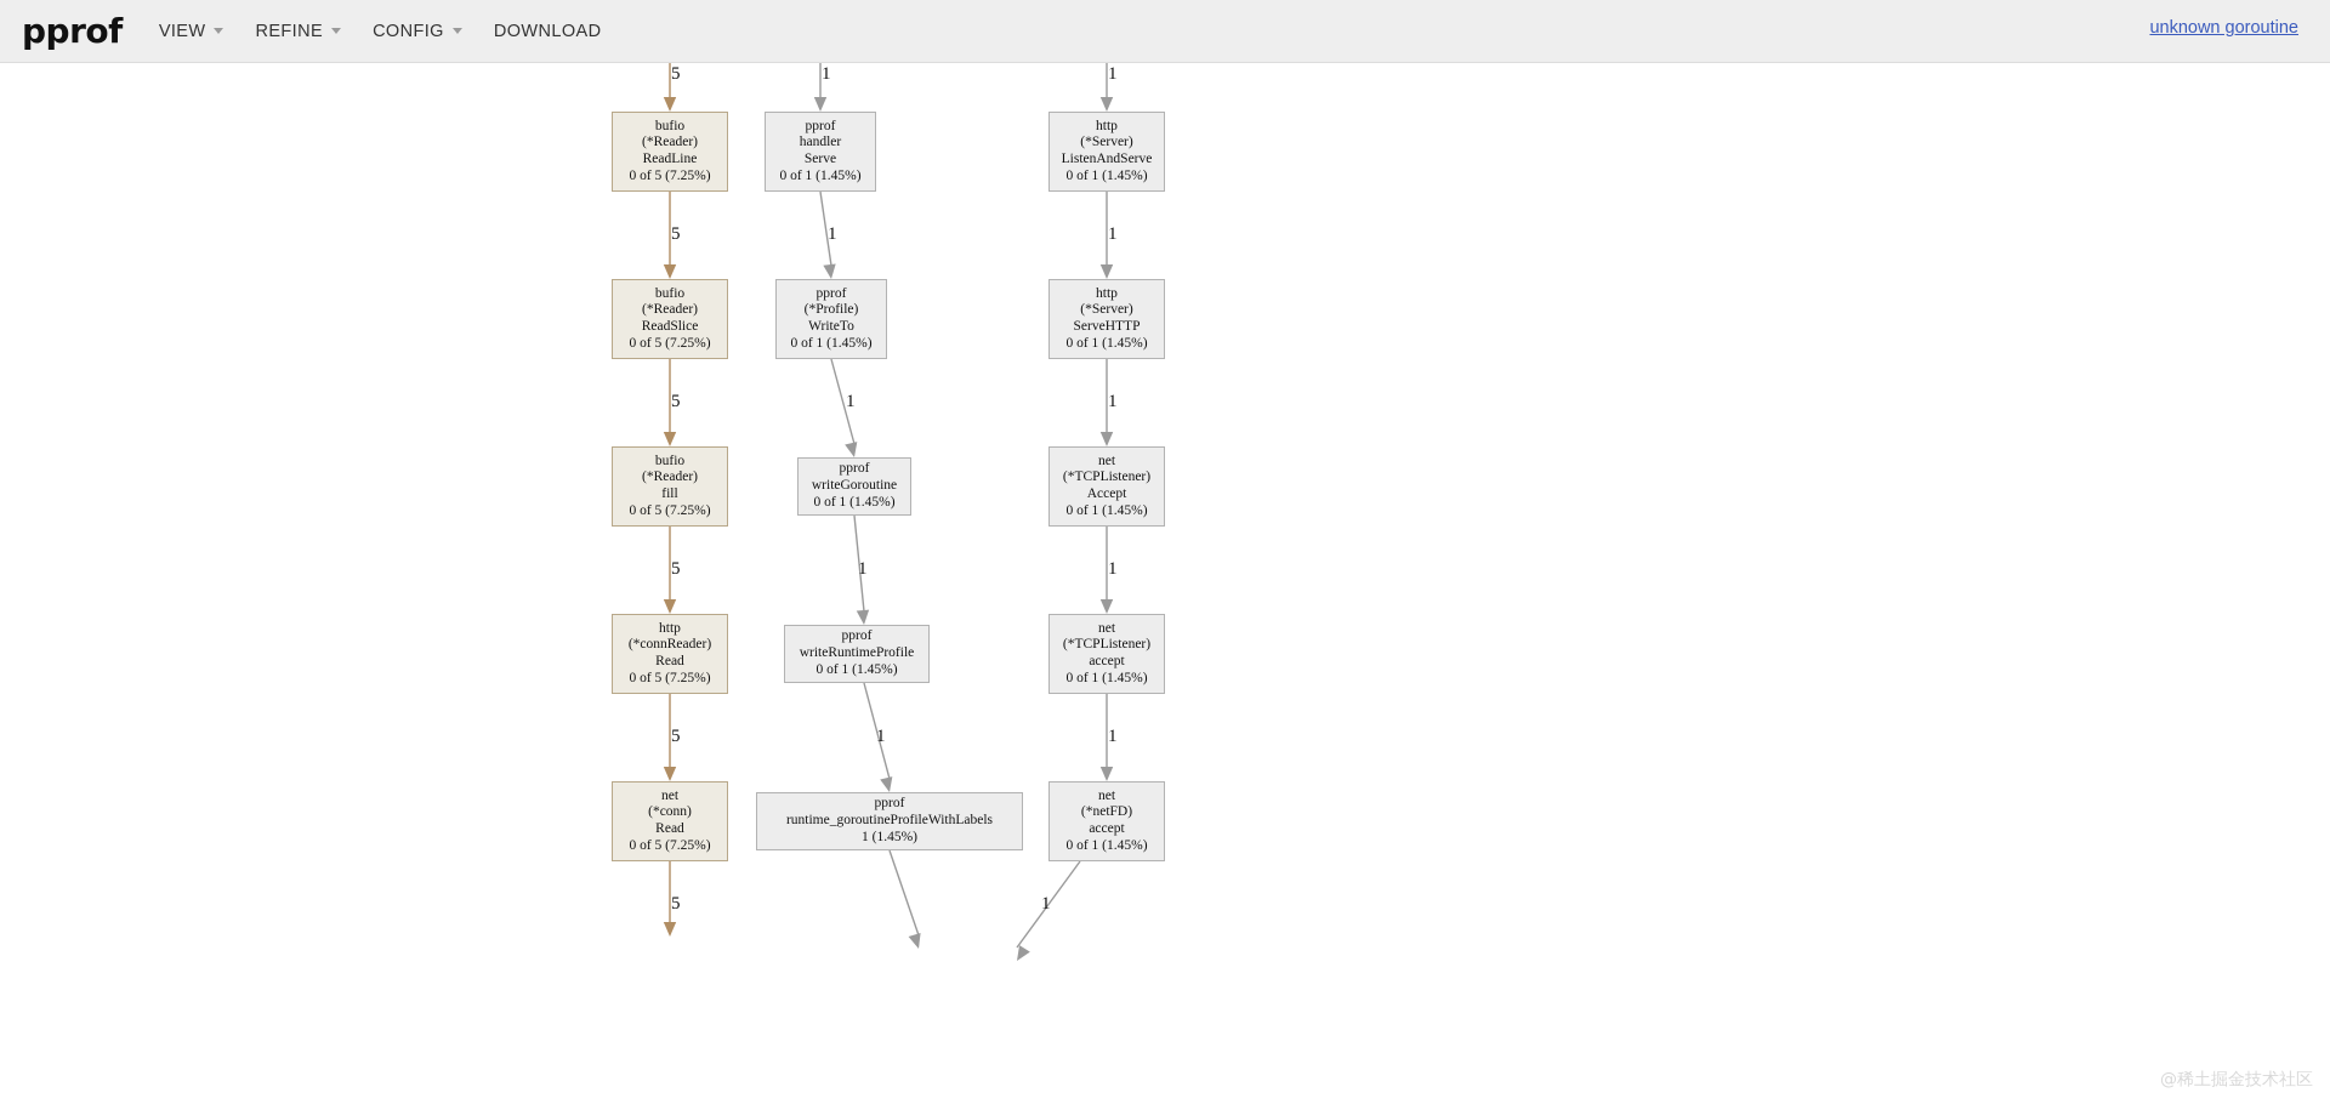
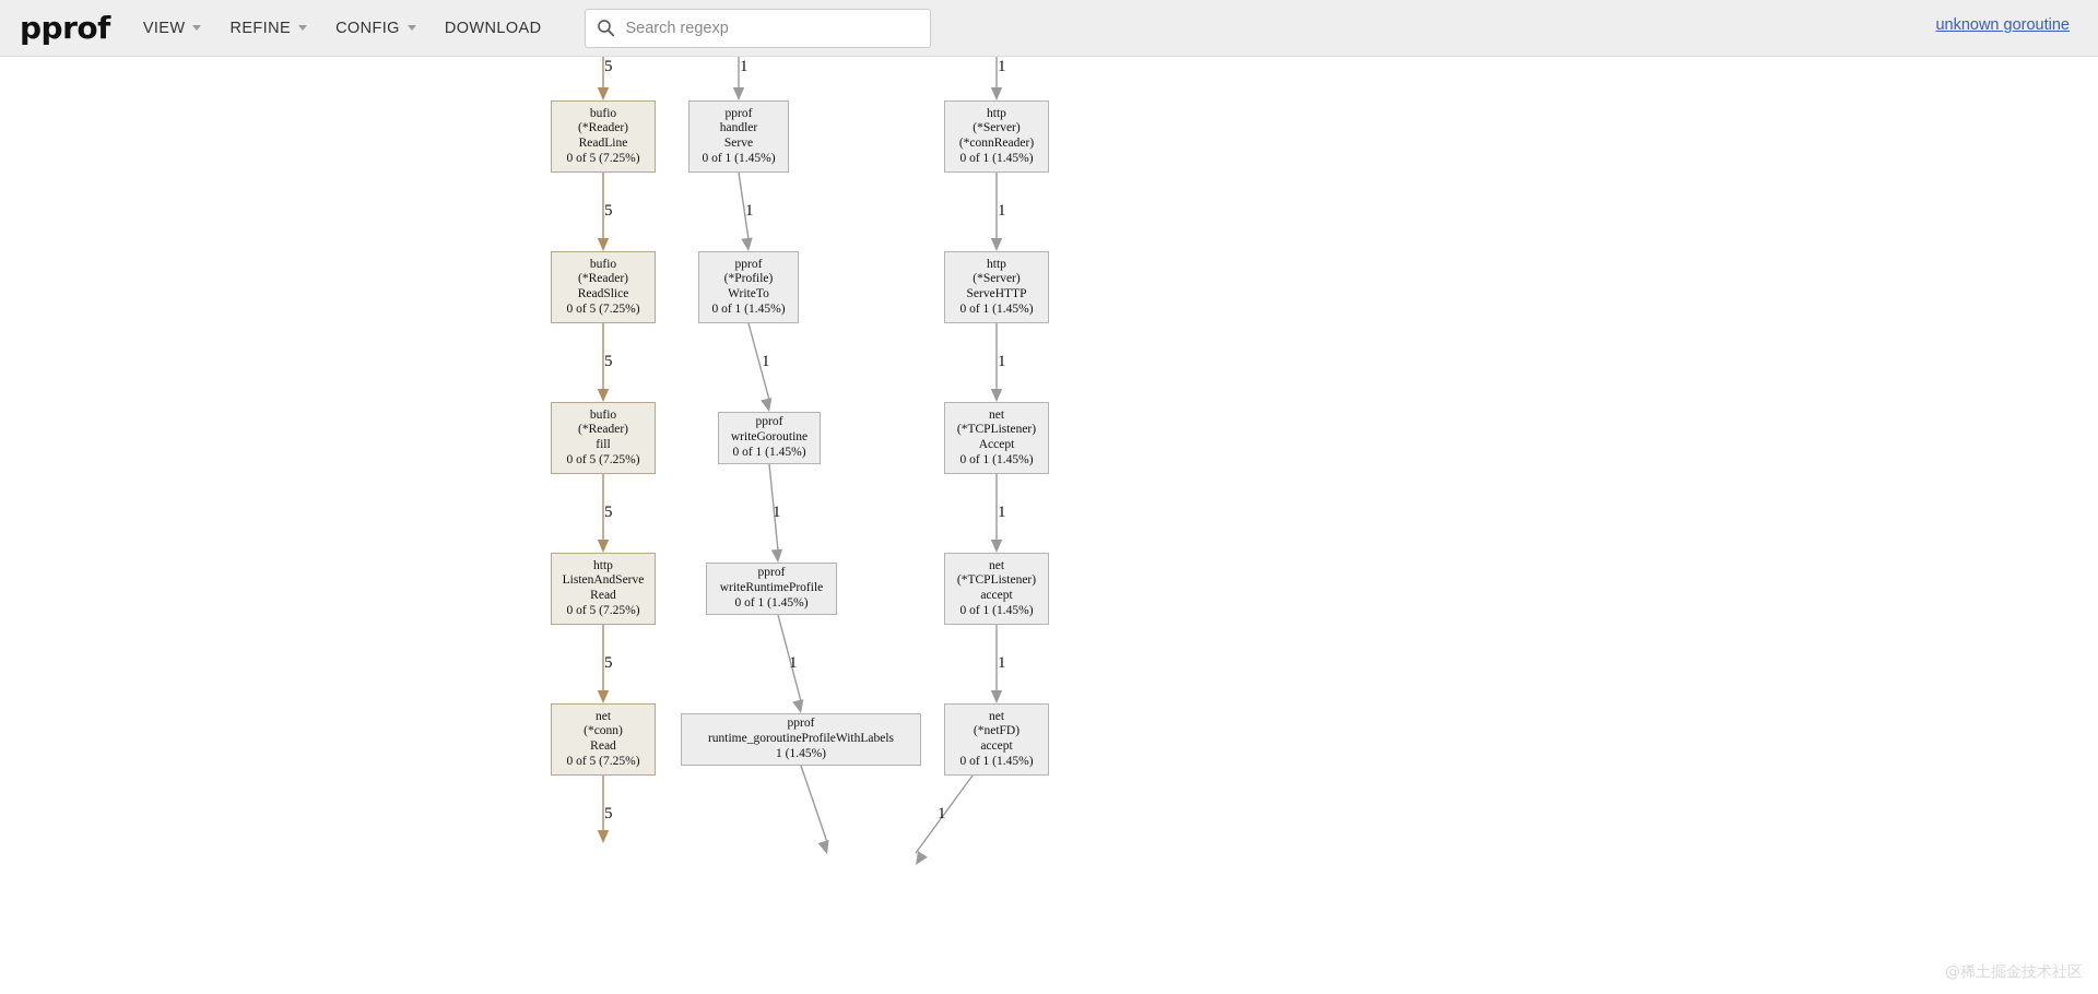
  pprof
  VIEW
  REFINE
  CONFIG
  DOWNLOAD
+ Search regexp
  unknown goroutine
  bufio
  (*Reader)
  ReadLine
  0 of 5 (7.25%)
  bufio
  (*Reader)
  ReadSlice
  0 of 5 (7.25%)
  bufio
  (*Reader)
  fill
  0 of 5 (7.25%)
  http
- (*connReader)
+ ListenAndServe
  Read
  0 of 5 (7.25%)
  net
  (*conn)
  Read
  0 of 5 (7.25%)
  pprof
  handler
  Serve
  0 of 1 (1.45%)
  pprof
  (*Profile)
  WriteTo
  0 of 1 (1.45%)
  pprof
  writeGoroutine
  0 of 1 (1.45%)
  pprof
  writeRuntimeProfile
  0 of 1 (1.45%)
  pprof
  runtime_goroutineProfileWithLabels
  1 (1.45%)
  http
  (*Server)
- ListenAndServe
+ (*connReader)
  0 of 1 (1.45%)
  http
  (*Server)
  ServeHTTP
  0 of 1 (1.45%)
  net
  (*TCPListener)
  Accept
  0 of 1 (1.45%)
  net
  (*TCPListener)
  accept
  0 of 1 (1.45%)
  net
  (*netFD)
  accept
  0 of 1 (1.45%)
  5
  5
  5
  5
  5
  5
  1
  1
  1
  1
  1
  1
  1
  1
  1
  1
  1
  @稀土掘金技术社区
